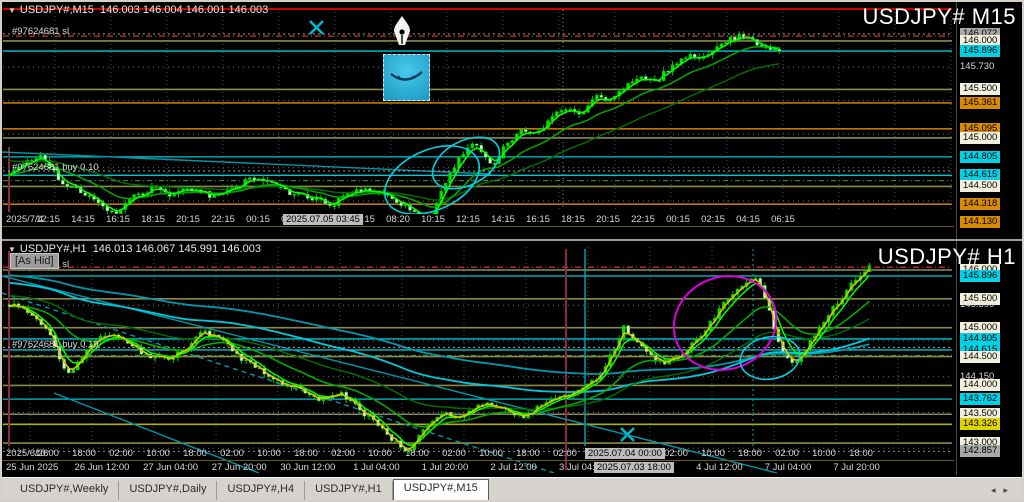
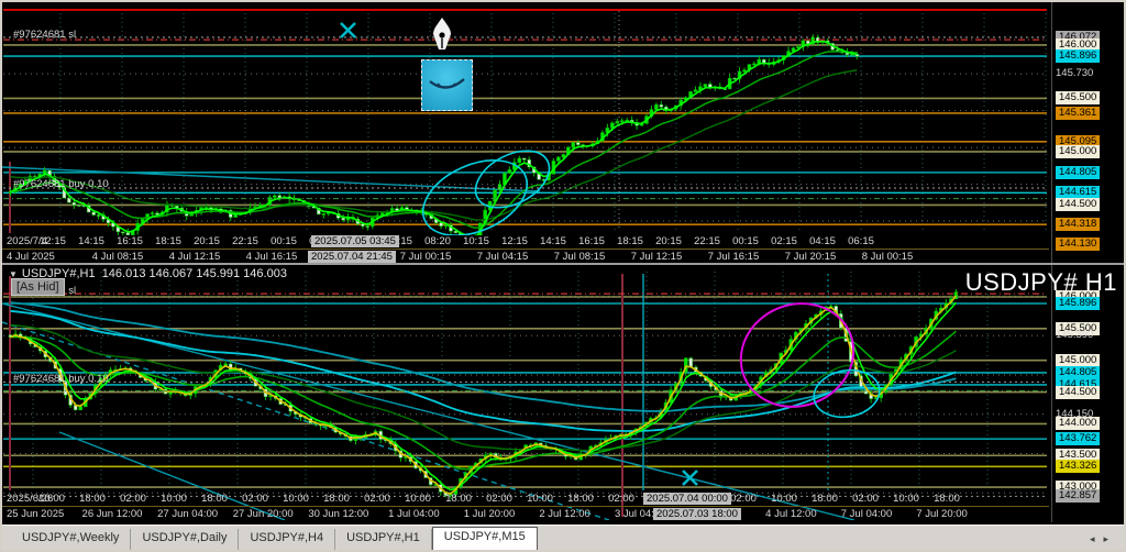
- ▼ USDJPY#,M15 146.003 146.004 146.001 146.003
- USDJPY# M15
  #97624681 sl
  #97624681 buy 0.10
  2025/7/4
  12:15
  14:15
  16:15
  18:15
  20:15
  22:15
  00:15
  08:20
  10:15
  12:15
  14:15
  16:15
  18:15
  20:15
  22:15
  00:15
  02:15
  04:15
  06:15
  2025.07.05 03:45
+ 4 Jul 2025
+ 4 Jul 08:15
+ 4 Jul 12:15
+ 4 Jul 16:15
+ 7 Jul 00:15
+ 7 Jul 04:15
+ 7 Jul 08:15
+ 7 Jul 12:15
+ 7 Jul 16:15
+ 7 Jul 20:15
+ 8 Jul 00:15
+ 2025.07.04 21:45
  146.072
  146.000
  145.896
  145.730
  145.500
  145.361
  145.095
  145.000
  144.805
  144.615
  144.500
  144.318
  144.130
  ▼ USDJPY#,H1 146.013 146.067 145.991 146.003
  USDJPY# H1
  [As Hid]
  #97624681 buy 0.10
  2025/6/26
  10:00
  18:00
  02:00
  10:00
  18:00
  02:00
  10:00
  18:00
  02:00
  10:00
  18:00
  02:00
  10:00
  18:00
  02:00
  02:00
  10:00
  18:00
  02:00
  10:00
  18:00
  2025.07.04 00:00
  25 Jun 2025
  26 Jun 12:00
  27 Jun 04:00
  27 Jun 20:00
  30 Jun 12:00
  1 Jul 04:00
  1 Jul 20:00
  2 Jul 12:00
  4 Jul 12:00
  7 Jul 04:00
  7 Jul 20:00
  2025.07.03 18:00
  145.896
  145.500
  145.390
  145.000
  144.805
  144.615
  144.500
  144.150
  144.000
  143.762
  143.500
  143.326
  143.000
  142.857
  USDJPY#,Weekly
  USDJPY#,Daily
  USDJPY#,H4
  USDJPY#,H1
  USDJPY#,M15
  ◂▸
